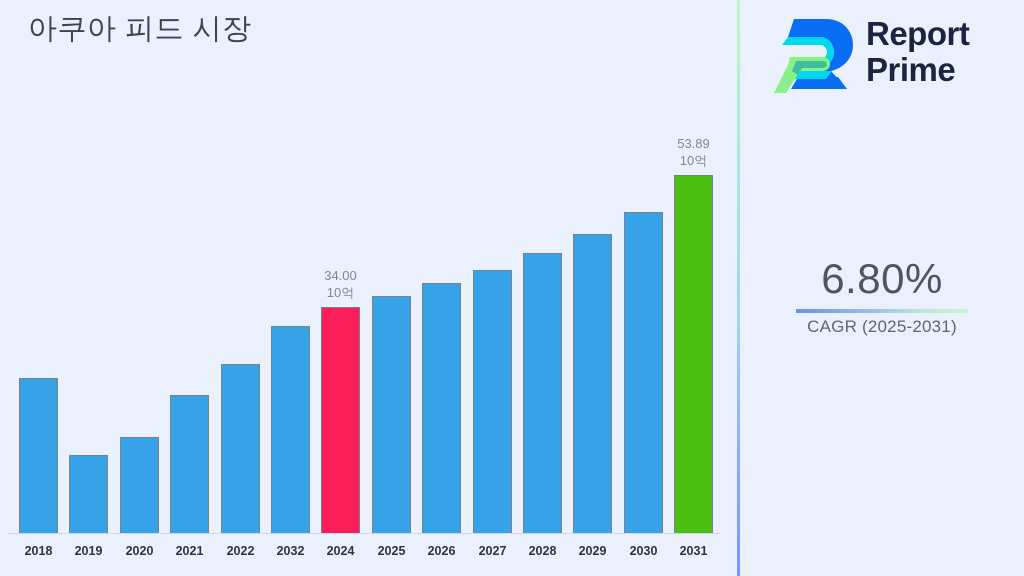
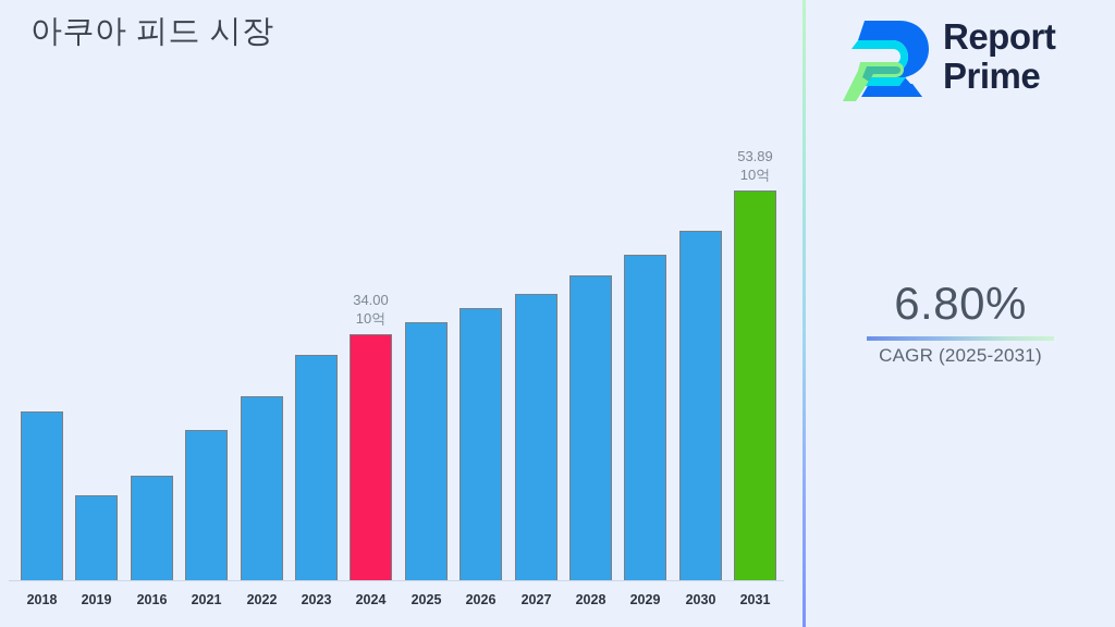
  아쿠아 피드 시장
  2018
  2019
- 2020
+ 2016
  2021
  2022
- 2032
+ 2023
  34.00
  10억
  2024
  2025
  2026
  2027
  2028
  2029
  2030
  53.89
  10억
  2031
  Report
  Prime
  6.80%
  CAGR (2025-2031)
